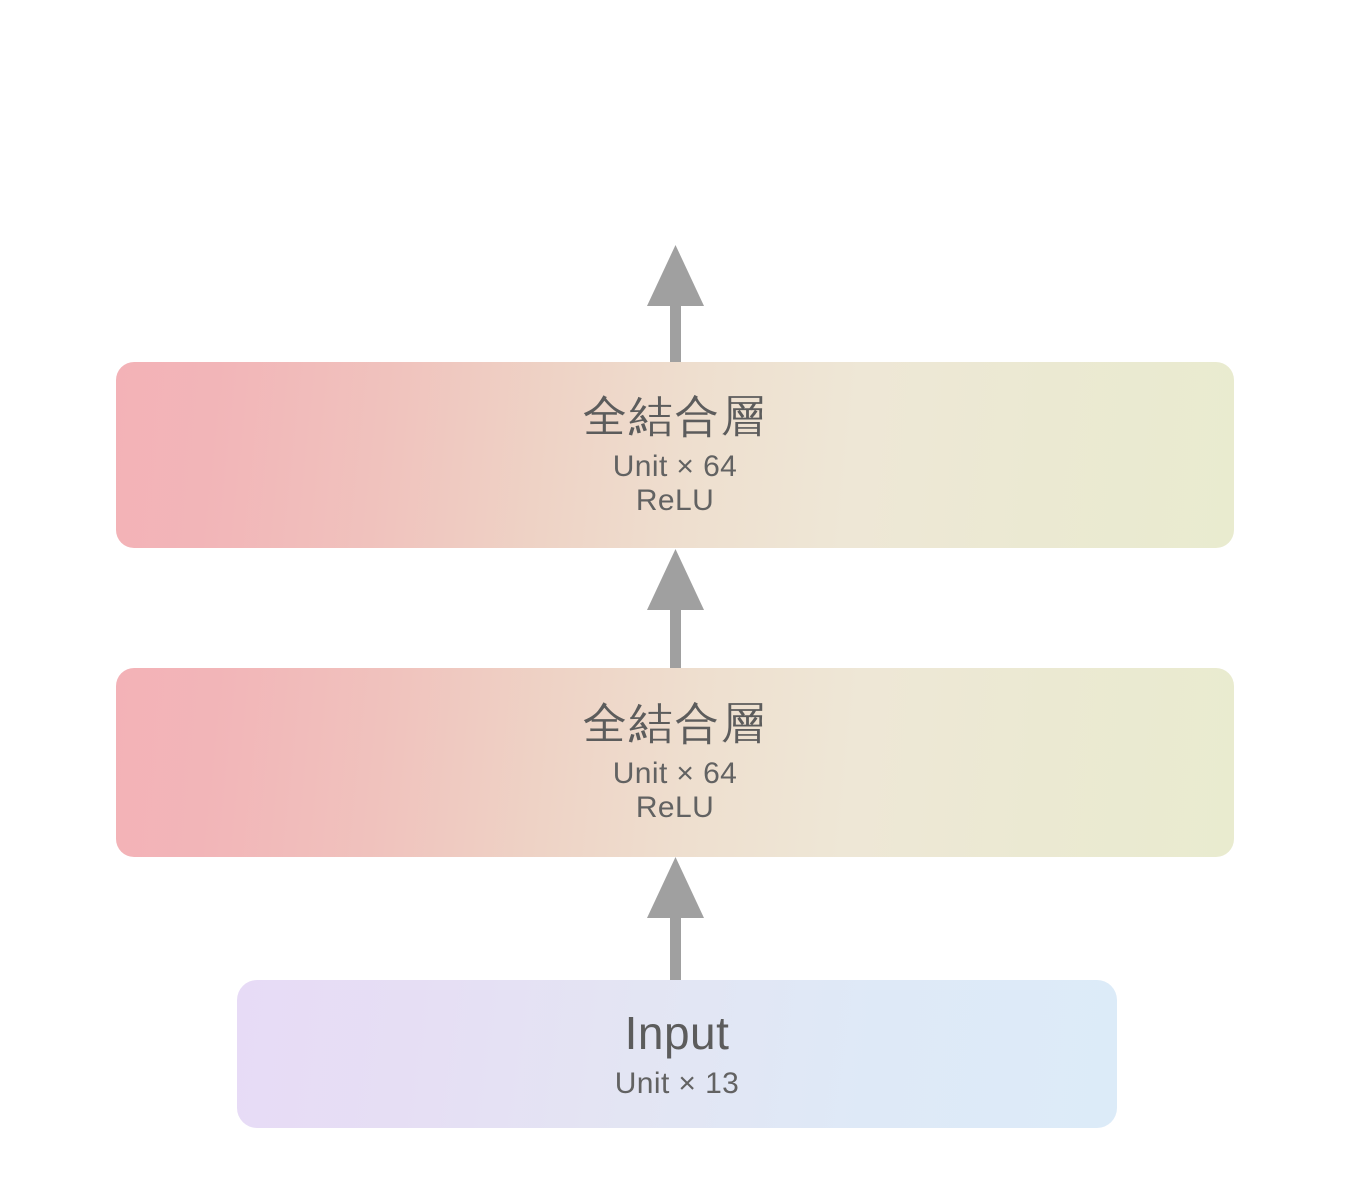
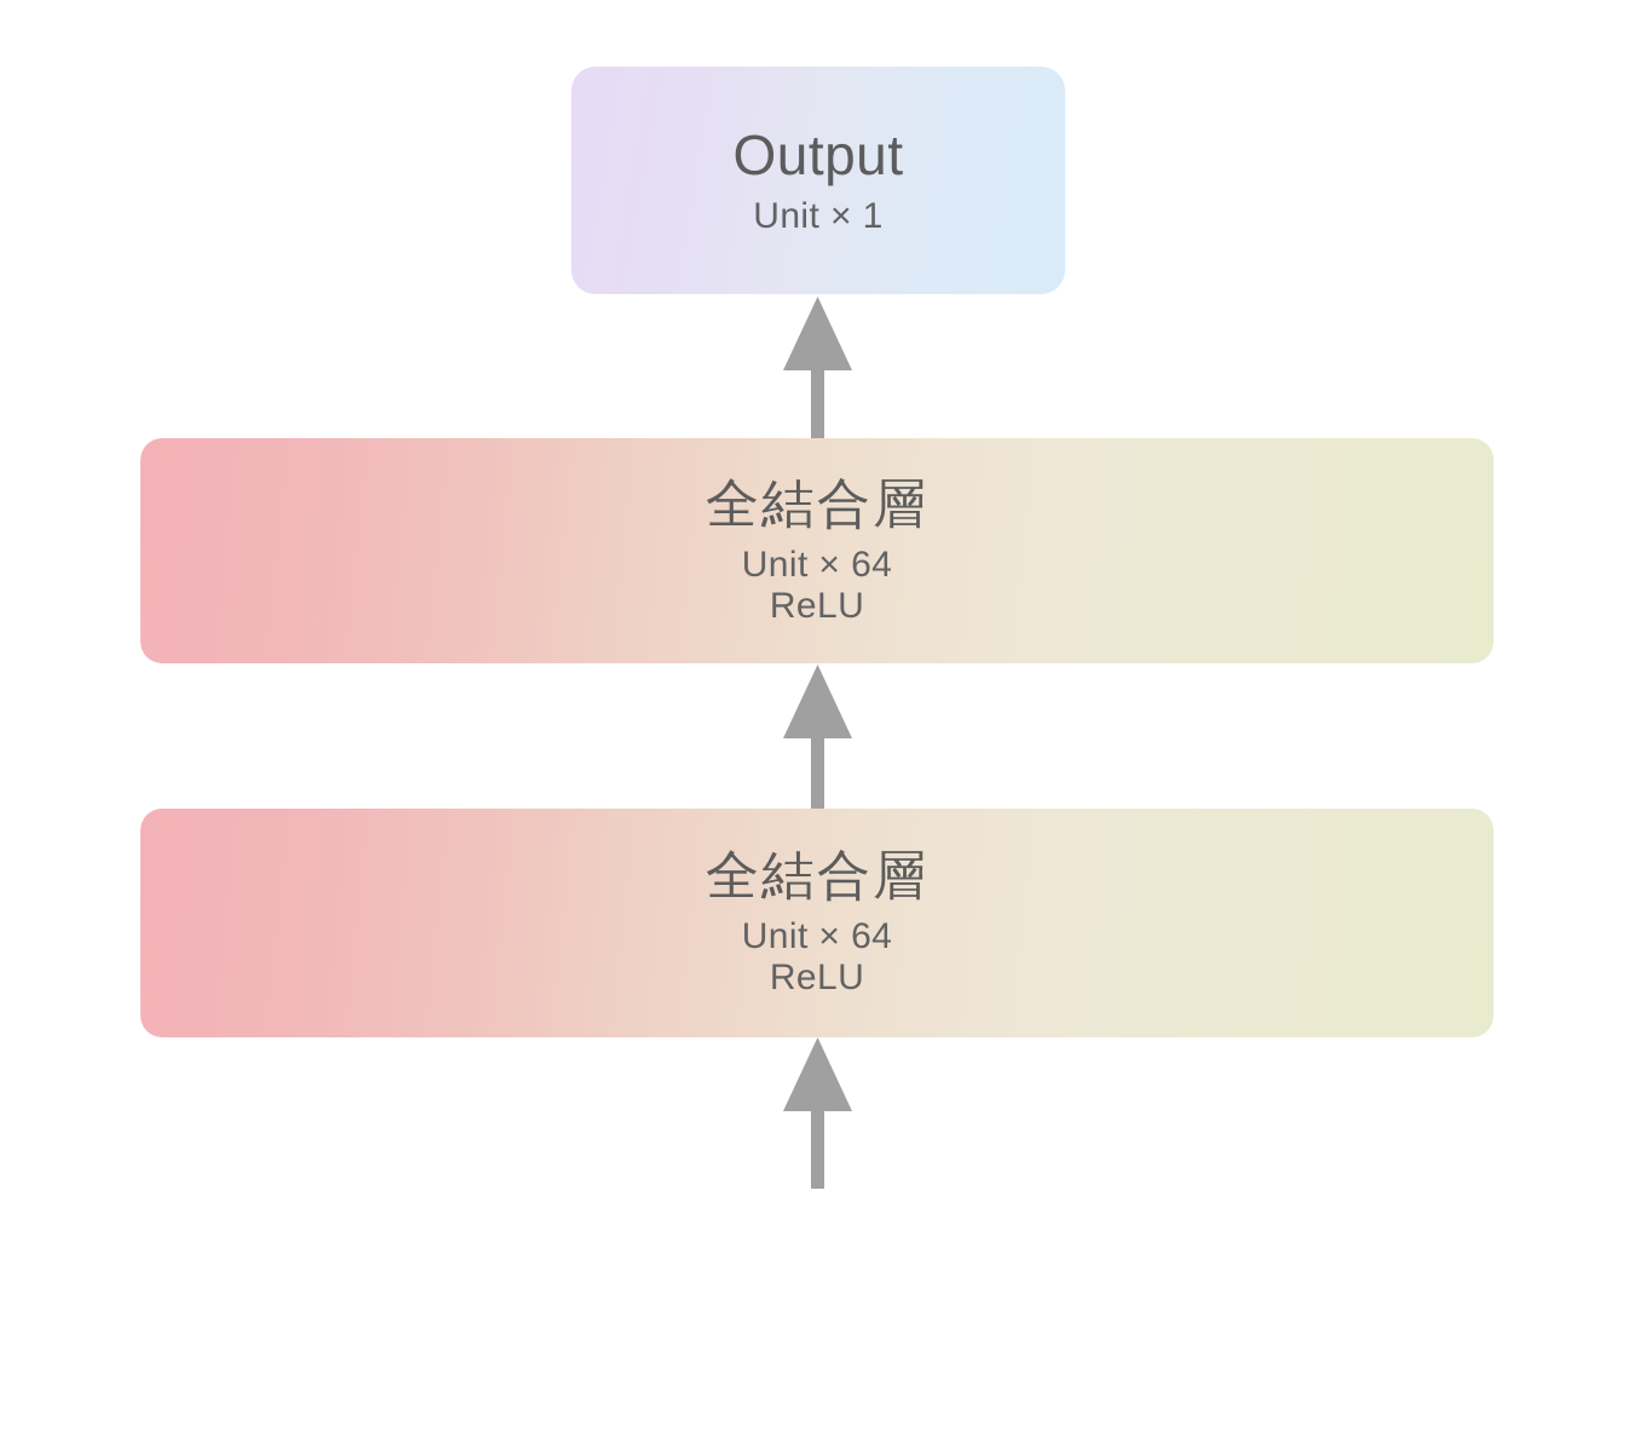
+ Output
+ Unit × 1
  全結合層
  Unit × 64
  ReLU
  全結合層
  Unit × 64
  ReLU
- Input
- Unit × 13
